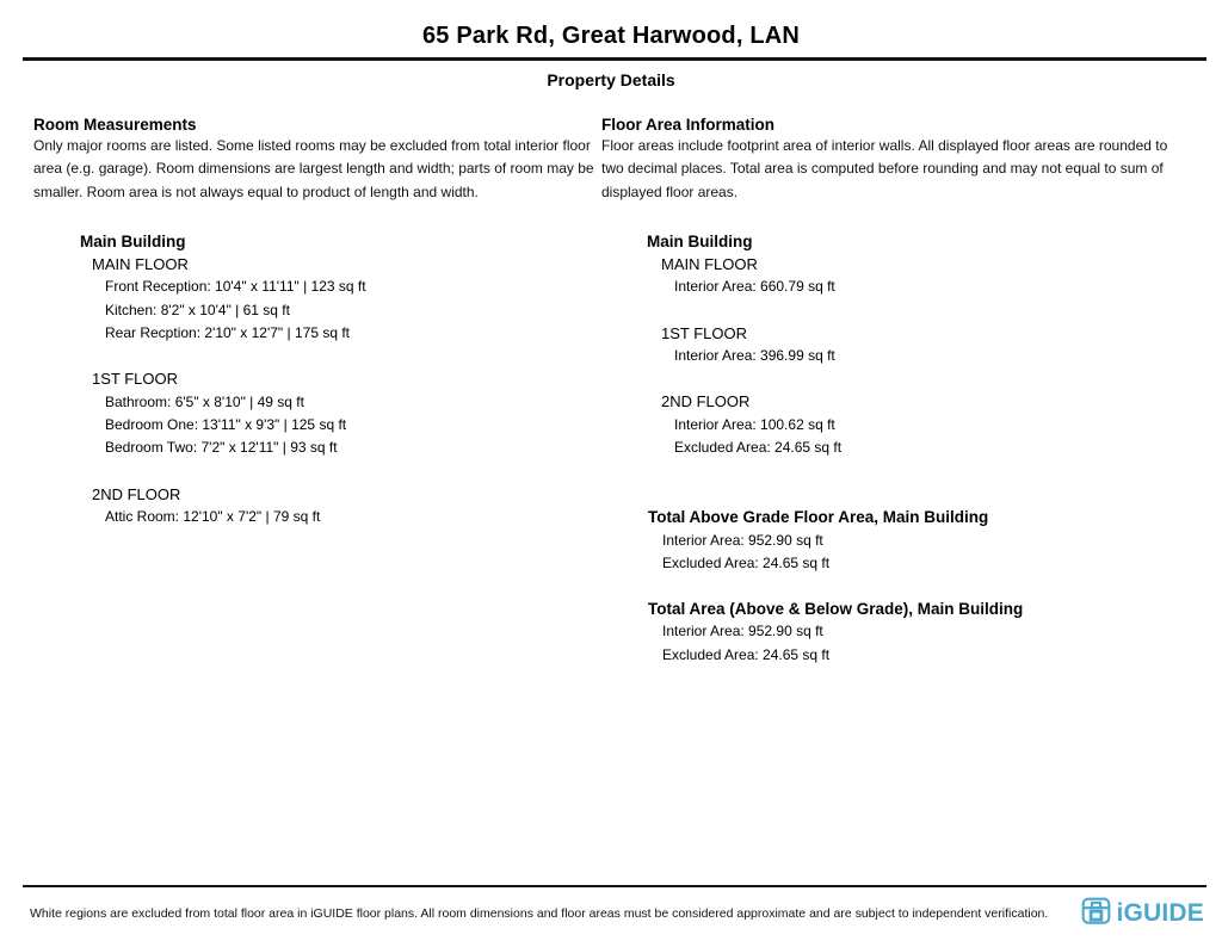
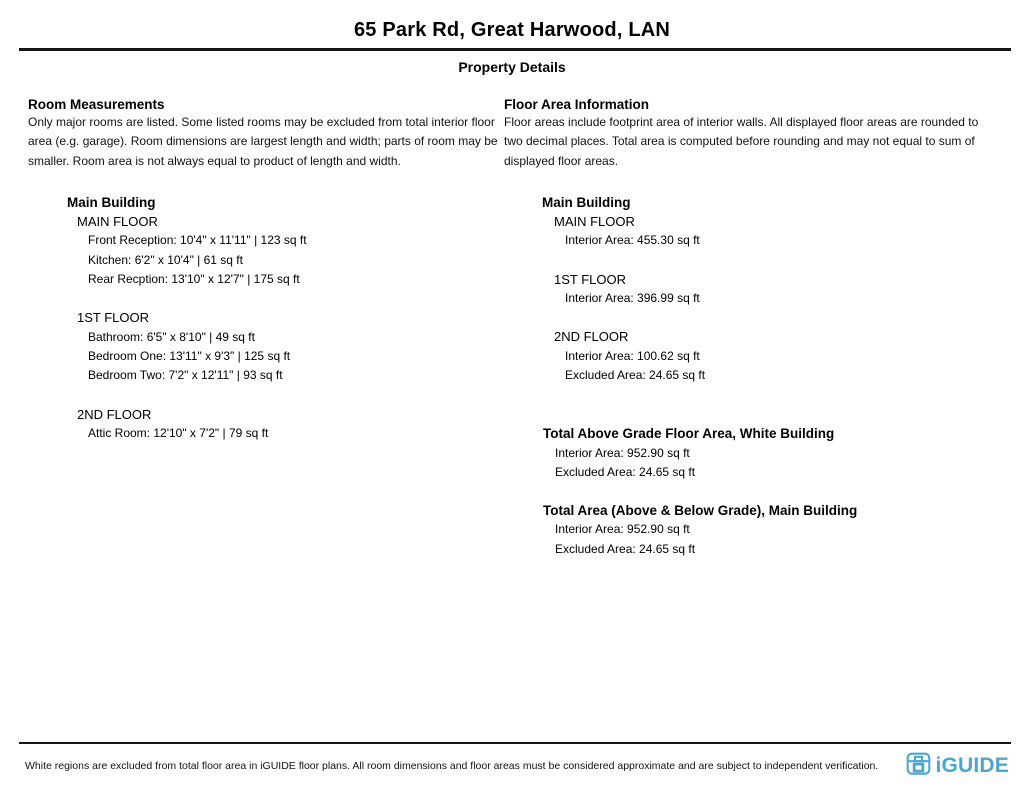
  65 Park Rd, Great Harwood, LAN
  Property Details
  Room Measurements
  Only major rooms are listed. Some listed rooms may be excluded from total interior floor area (e.g. garage). Room dimensions are largest length and width; parts of room may be smaller. Room area is not always equal to product of length and width.
  Main Building
  MAIN FLOOR
  Front Reception: 10'4" x 11'11" | 123 sq ft
- Kitchen: 8'2" x 10'4" | 61 sq ft
+ Kitchen: 6'2" x 10'4" | 61 sq ft
- Rear Recption: 2'10" x 12'7" | 175 sq ft
+ Rear Recption: 13'10" x 12'7" | 175 sq ft
  1ST FLOOR
  Bathroom: 6'5" x 8'10" | 49 sq ft
  Bedroom One: 13'11" x 9'3" | 125 sq ft
  Bedroom Two: 7'2" x 12'11" | 93 sq ft
  2ND FLOOR
  Attic Room: 12'10" x 7'2" | 79 sq ft
  Floor Area Information
  Floor areas include footprint area of interior walls. All displayed floor areas are rounded to two decimal places. Total area is computed before rounding and may not equal to sum of displayed floor areas.
  Main Building
  MAIN FLOOR
- Interior Area: 660.79 sq ft
+ Interior Area: 455.30 sq ft
  1ST FLOOR
  Interior Area: 396.99 sq ft
  2ND FLOOR
  Interior Area: 100.62 sq ft
  Excluded Area: 24.65 sq ft
- Total Above Grade Floor Area, Main Building
+ Total Above Grade Floor Area, White Building
  Interior Area: 952.90 sq ft
  Excluded Area: 24.65 sq ft
  Total Area (Above & Below Grade), Main Building
  Interior Area: 952.90 sq ft
  Excluded Area: 24.65 sq ft
  White regions are excluded from total floor area in iGUIDE floor plans. All room dimensions and floor areas must be considered approximate and are subject to independent verification.
  iGUIDE
